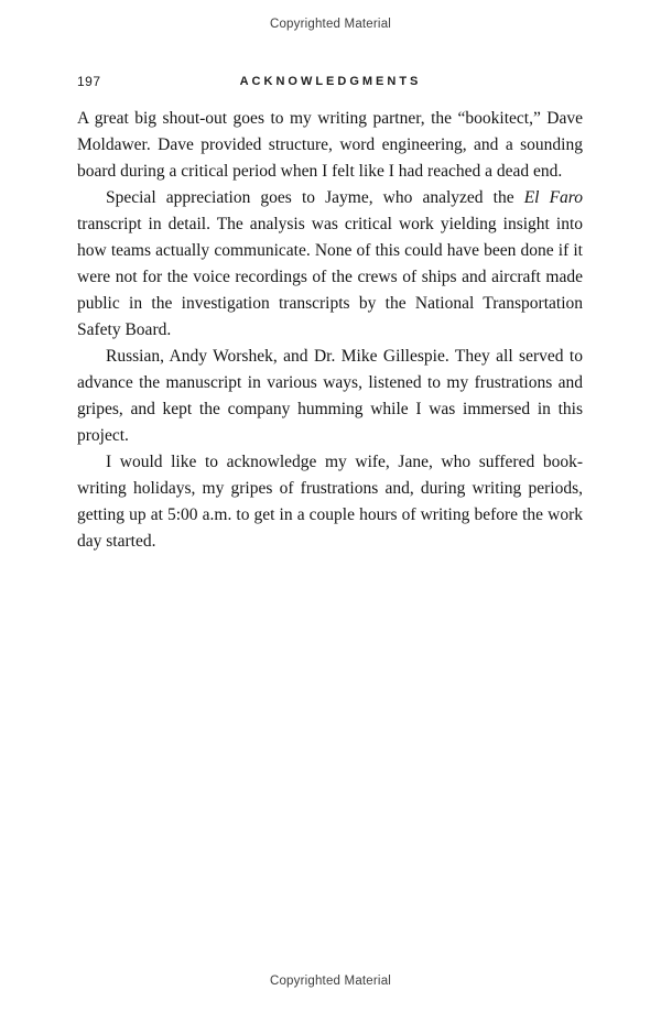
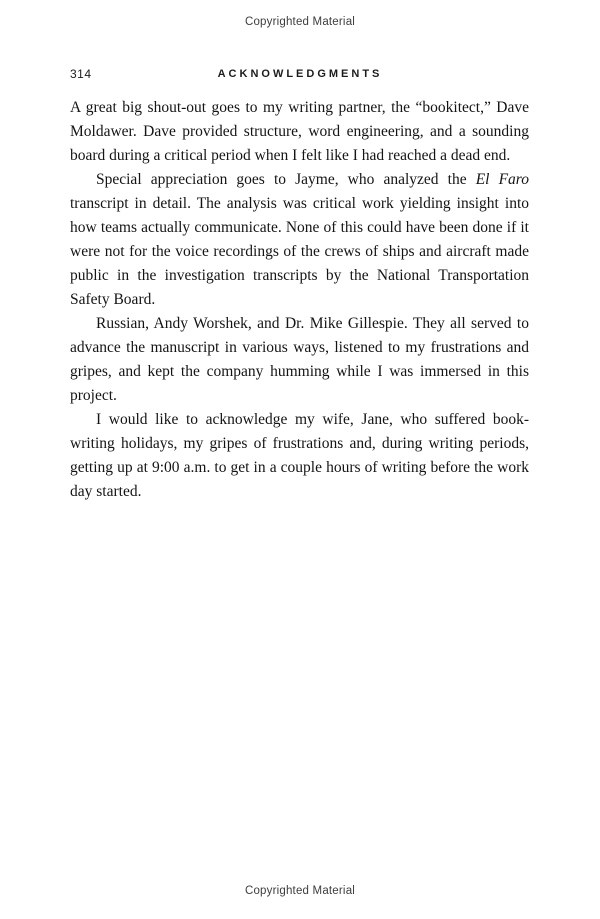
  Copyrighted Material
- 197
+ 314
  ACKNOWLEDGMENTS
  A great big shout-out goes to my writing partner, the “bookitect,” Dave Moldawer. Dave provided structure, word engineering, and a sounding board during a critical period when I felt like I had reached a dead end.
  Special appreciation goes to Jayme, who analyzed the El Faro transcript in detail. The analysis was critical work yielding insight into how teams actually communicate. None of this could have been done if it were not for the voice recordings of the crews of ships and aircraft made public in the investigation transcripts by the National Transportation Safety Board.
  Russian, Andy Worshek, and Dr. Mike Gillespie. They all served to advance the manuscript in various ways, listened to my frustrations and gripes, and kept the company humming while I was immersed in this project.
- I would like to acknowledge my wife, Jane, who suffered book-writing holidays, my gripes of frustrations and, during writing periods, getting up at 5:00 a.m. to get in a couple hours of writing before the work day started.
+ I would like to acknowledge my wife, Jane, who suffered book-writing holidays, my gripes of frustrations and, during writing periods, getting up at 9:00 a.m. to get in a couple hours of writing before the work day started.
  Copyrighted Material
